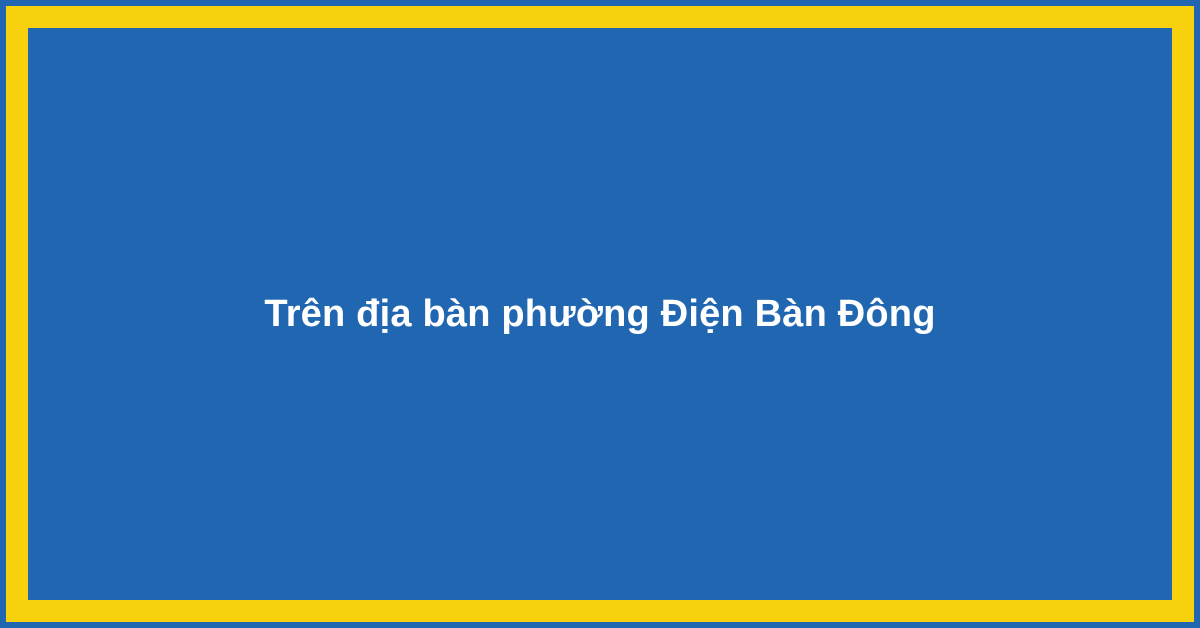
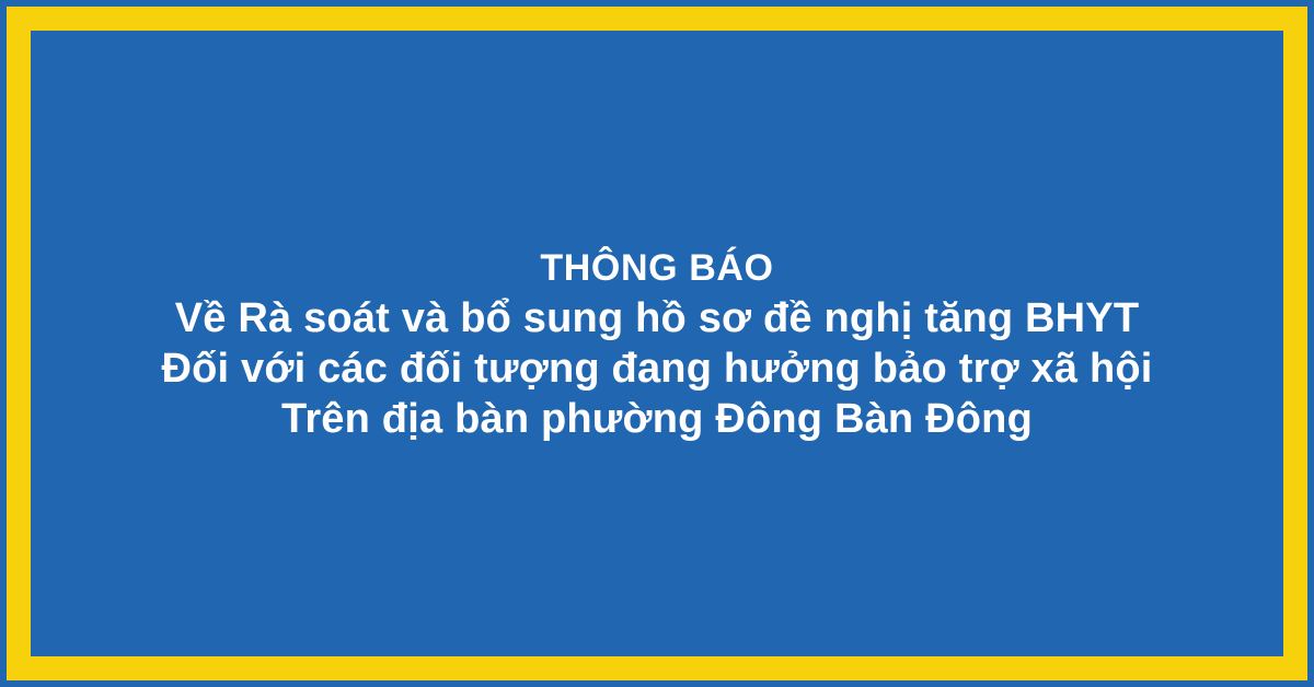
+ THÔNG BÁO
+ Về Rà soát và bổ sung hồ sơ đề nghị tăng BHYT
+ Đối với các đối tượng đang hưởng bảo trợ xã hội
- Trên địa bàn phường Điện Bàn Đông
+ Trên địa bàn phường Đông Bàn Đông
